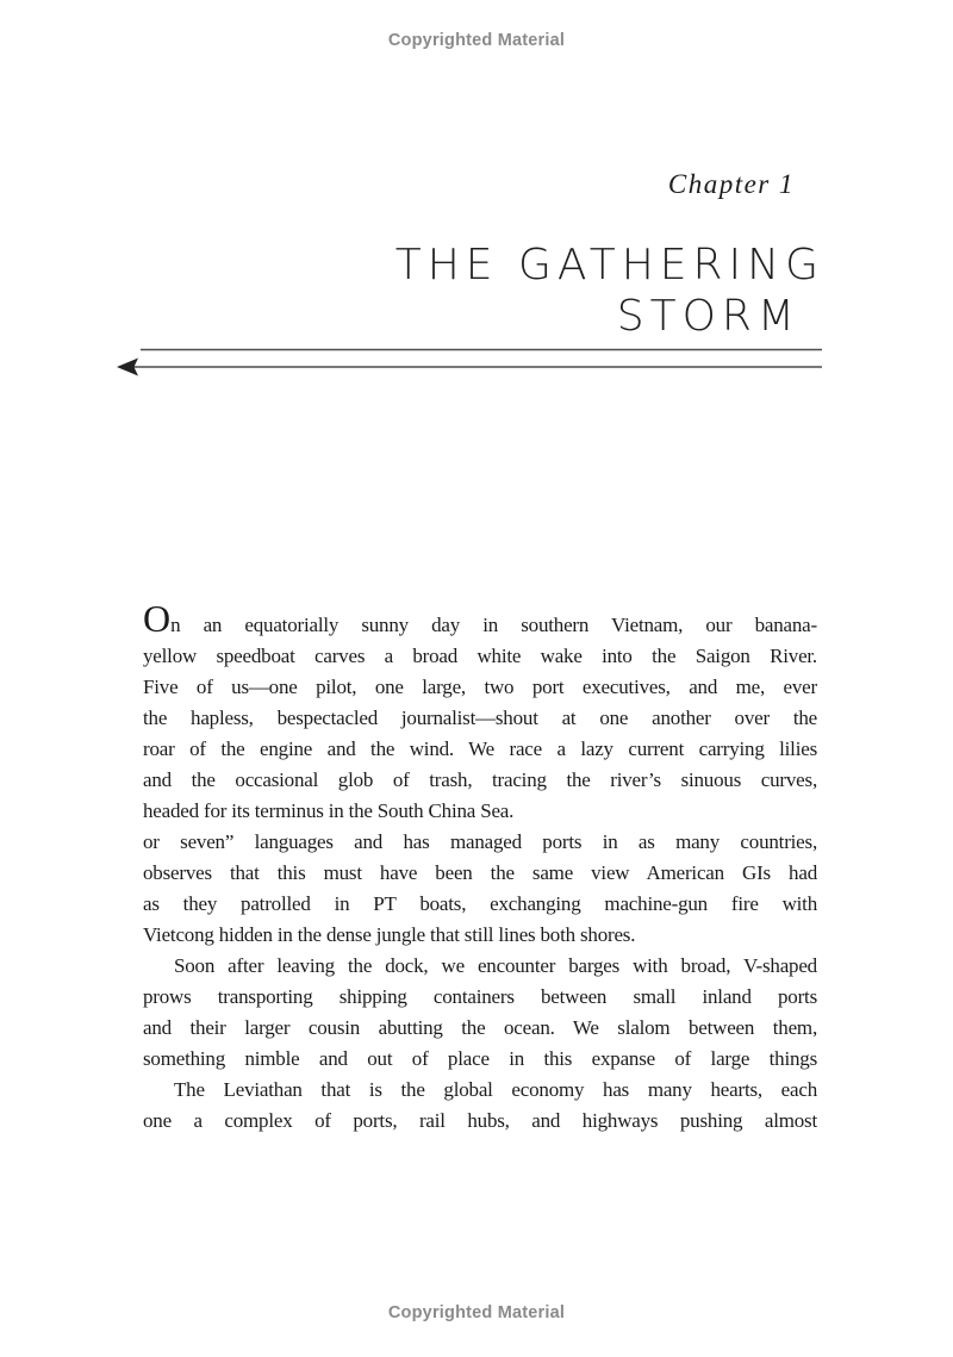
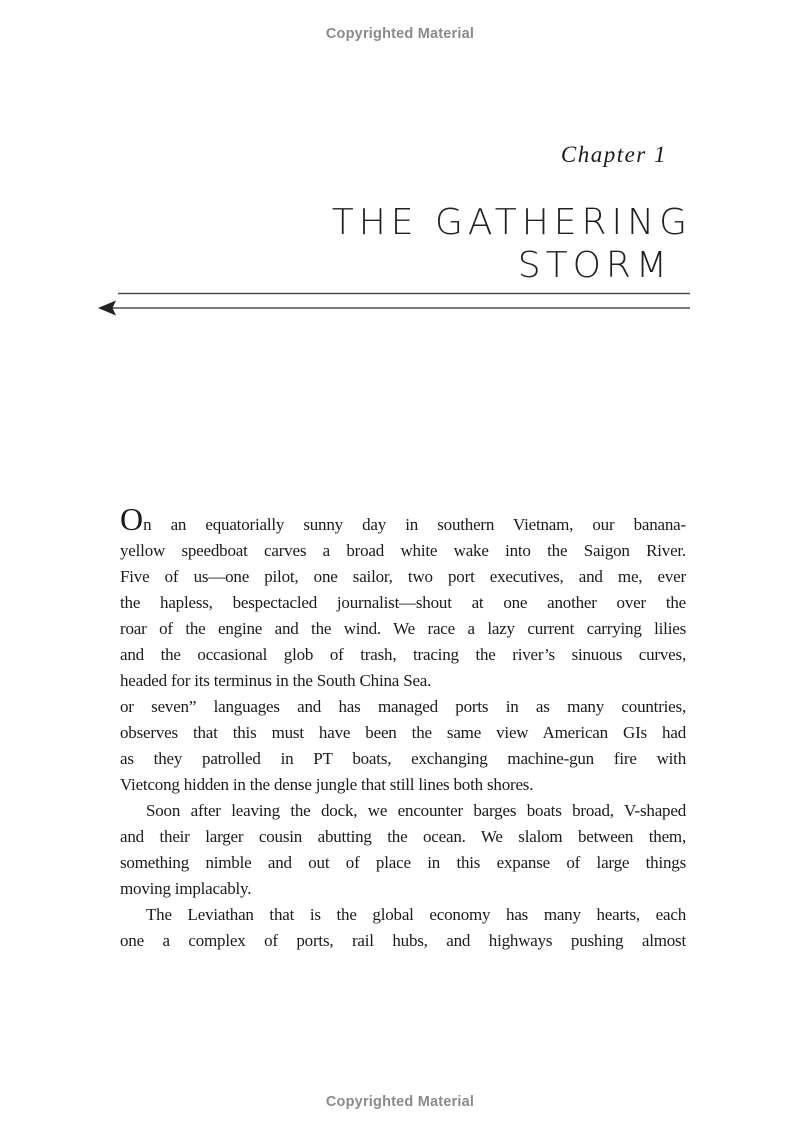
  Copyrighted Material
  Chapter 1
  THE GATHERING
  STORM
  On an equatorially sunny day in southern Vietnam, our banana-
  yellow speedboat carves a broad white wake into the Saigon River.
- Five of us—one pilot, one large, two port executives, and me, ever
+ Five of us—one pilot, one sailor, two port executives, and me, ever
  the hapless, bespectacled journalist—shout at one another over the
  roar of the engine and the wind. We race a lazy current carrying lilies
  and the occasional glob of trash, tracing the river’s sinuous curves,
  headed for its terminus in the South China Sea.
  or seven” languages and has managed ports in as many countries,
  observes that this must have been the same view American GIs had
  as they patrolled in PT boats, exchanging machine-gun fire with
  Vietcong hidden in the dense jungle that still lines both shores.
- Soon after leaving the dock, we encounter barges with broad, V-shaped
+ Soon after leaving the dock, we encounter barges boats broad, V-shaped
- prows transporting shipping containers between small inland ports
  and their larger cousin abutting the ocean. We slalom between them,
  something nimble and out of place in this expanse of large things
+ moving implacably.
  The Leviathan that is the global economy has many hearts, each
  one a complex of ports, rail hubs, and highways pushing almost
  Copyrighted Material
